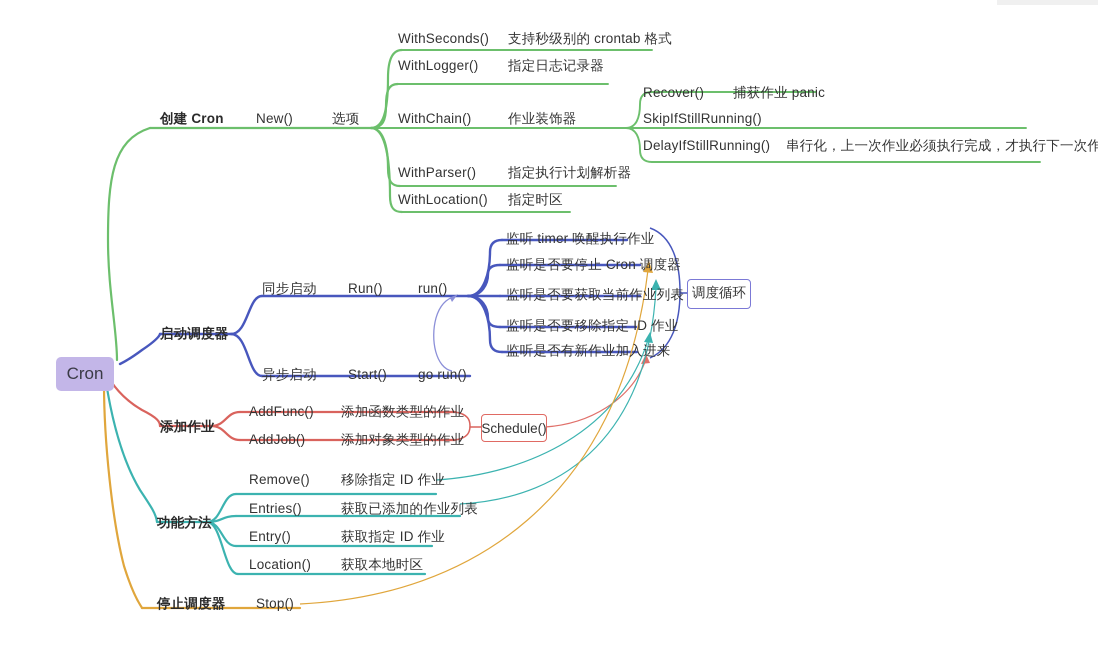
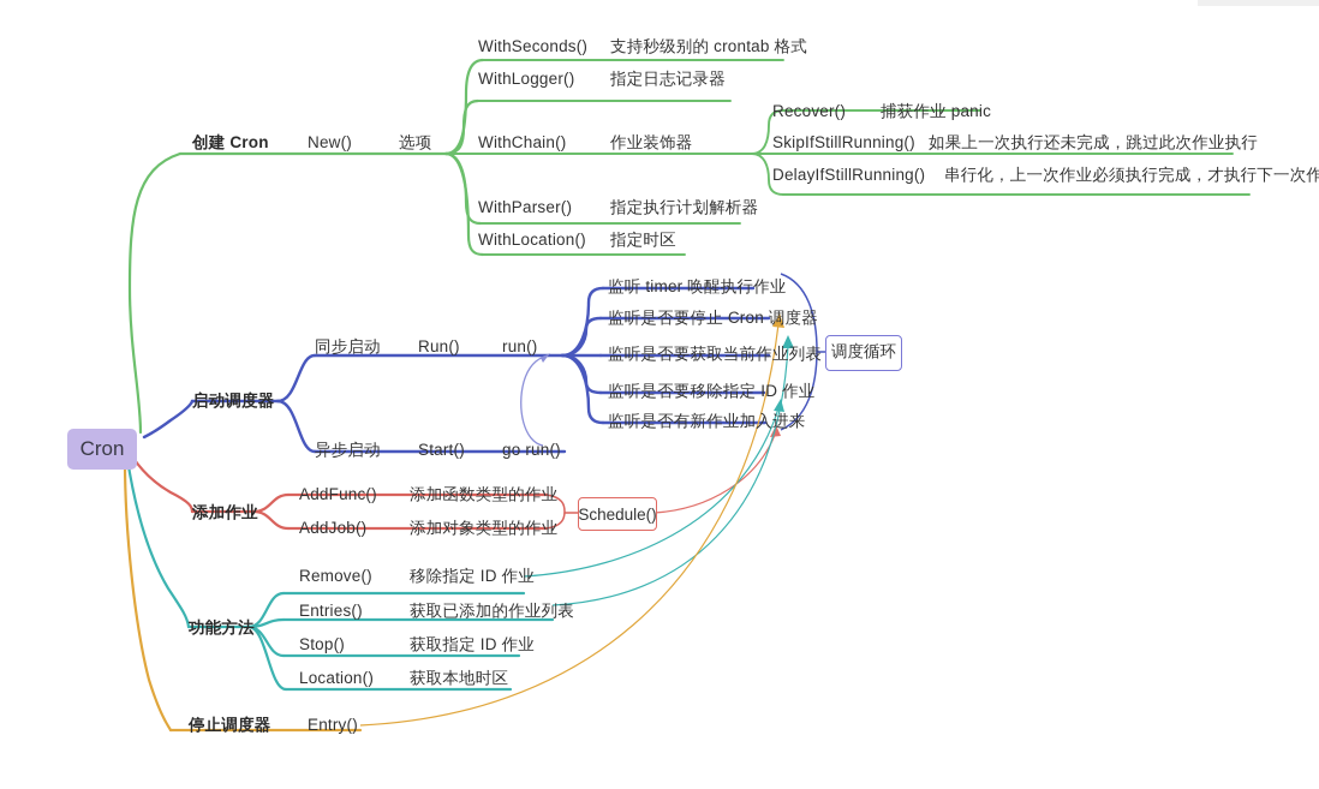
  Cron
  创建 Cron
  New()
  选项
  WithSeconds()
  支持秒级别的 crontab 格式
  WithLogger()
  指定日志记录器
  WithChain()
  作业装饰器
  Recover()
  捕获作业 panic
  SkipIfStillRunning()
+ 如果上一次执行还未完成，跳过此次作业执行
  DelayIfStillRunning()
  串行化，上一次作业必须执行完成，才执行下一次作
  WithParser()
  指定执行计划解析器
  WithLocation()
  指定时区
  启动调度器
  同步启动
  Run()
  run()
  异步启动
  Start()
  go run()
  监听 timer 唤醒执行作业
  监听是否要停止 Cron 调度器
  监听是否要获取当前作业列表
  监听是否要移除指定 ID 作业
  监听是否有新作业加入进来
  调度循环
  添加作业
  AddFunc()
  添加函数类型的作业
  AddJob()
  添加对象类型的作业
  Schedule()
  功能方法
  Remove()
  移除指定 ID 作业
  Entries()
  获取已添加的作业列表
- Entry()
+ Stop()
  获取指定 ID 作业
  Location()
  获取本地时区
  停止调度器
- Stop()
+ Entry()
